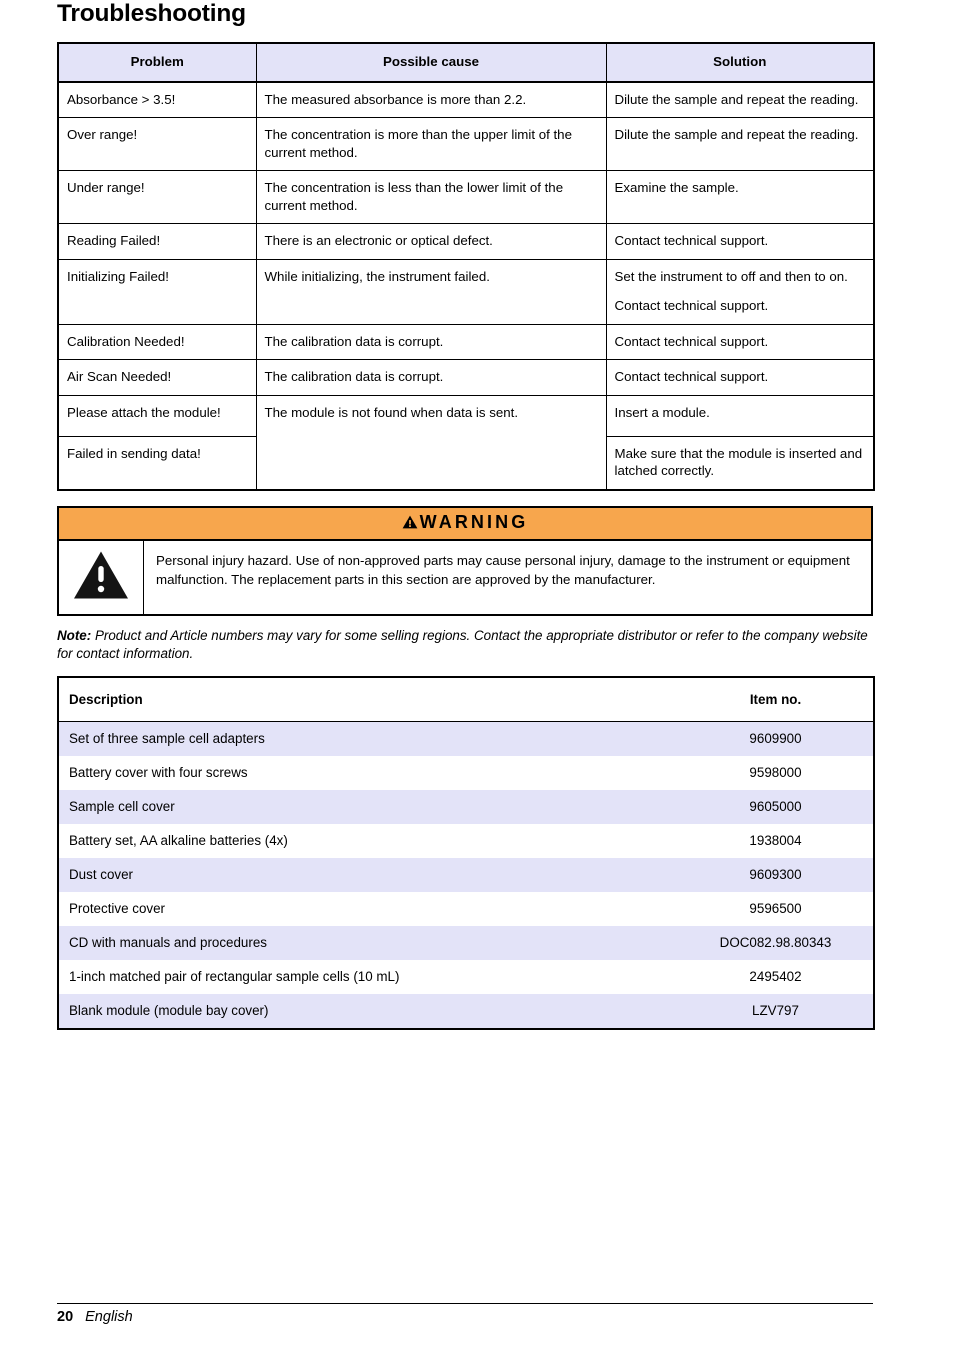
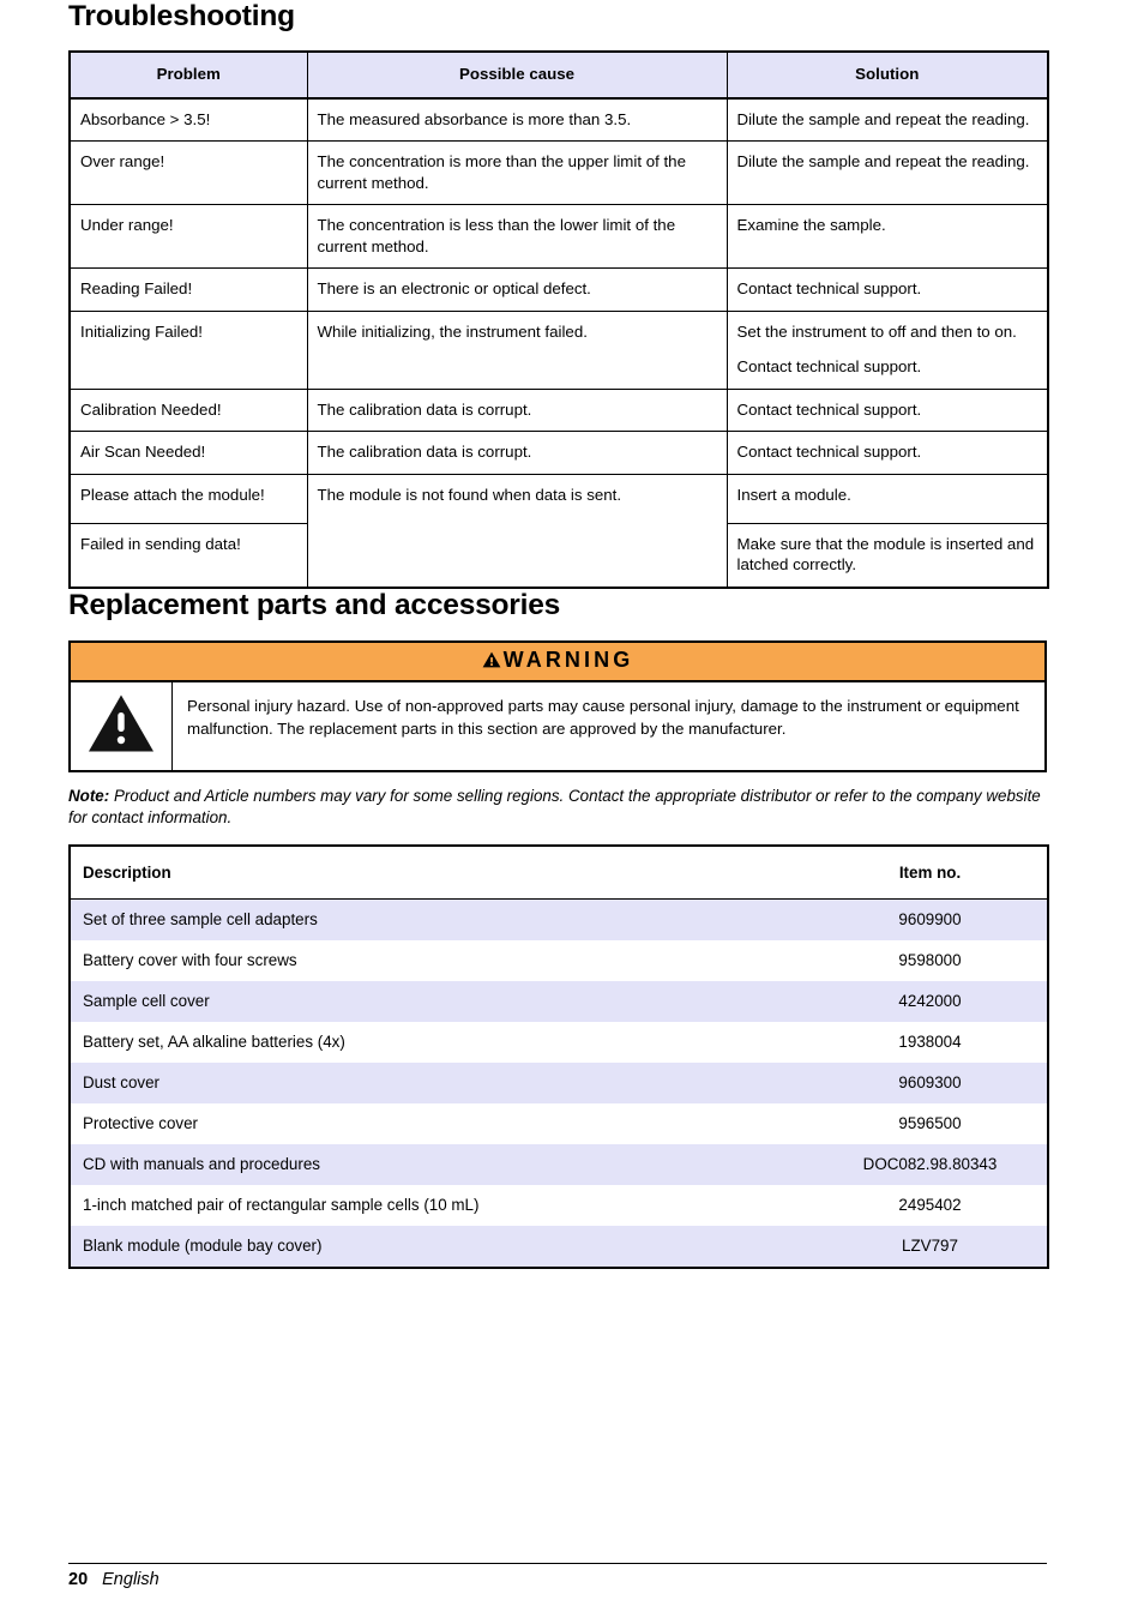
  Troubleshooting
  Problem	Possible cause	Solution
- Absorbance > 3.5!	The measured absorbance is more than 2.2.	Dilute the sample and repeat the reading.
+ Absorbance > 3.5!	The measured absorbance is more than 3.5.	Dilute the sample and repeat the reading.
  Over range!	The concentration is more than the upper limit of the current method.	Dilute the sample and repeat the reading.
  Under range!	The concentration is less than the lower limit of the current method.	Examine the sample.
  Reading Failed!	There is an electronic or optical defect.	Contact technical support.
  Initializing Failed!	While initializing, the instrument failed.	Set the instrument to off and then to on. Contact technical support.
  Calibration Needed!	The calibration data is corrupt.	Contact technical support.
  Air Scan Needed!	The calibration data is corrupt.	Contact technical support.
  Please attach the module!	The module is not found when data is sent.	Insert a module.
  Failed in sending data!	Make sure that the module is inserted and latched correctly.
+ Replacement parts and accessories
  WARNING
  Personal injury hazard. Use of non-approved parts may cause personal injury, damage to the instrument or equipment malfunction. The replacement parts in this section are approved by the manufacturer.
  Note: Product and Article numbers may vary for some selling regions. Contact the appropriate distributor or refer to the company website for contact information.
  Description	Item no.
  Set of three sample cell adapters	9609900
  Battery cover with four screws	9598000
- Sample cell cover	9605000
+ Sample cell cover	4242000
  Battery set, AA alkaline batteries (4x)	1938004
  Dust cover	9609300
  Protective cover	9596500
  CD with manuals and procedures	DOC082.98.80343
  1-inch matched pair of rectangular sample cells (10 mL)	2495402
  Blank module (module bay cover)	LZV797
  20 English
